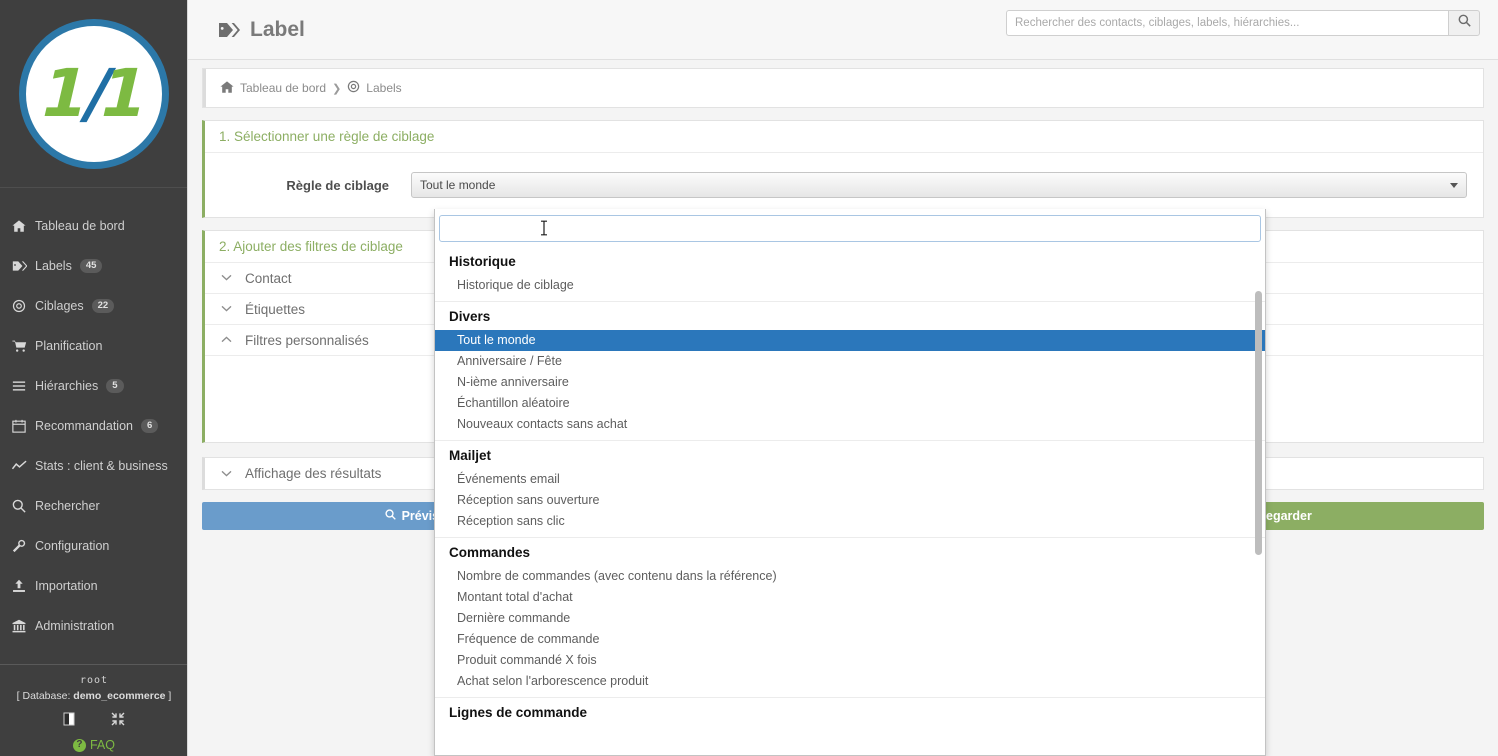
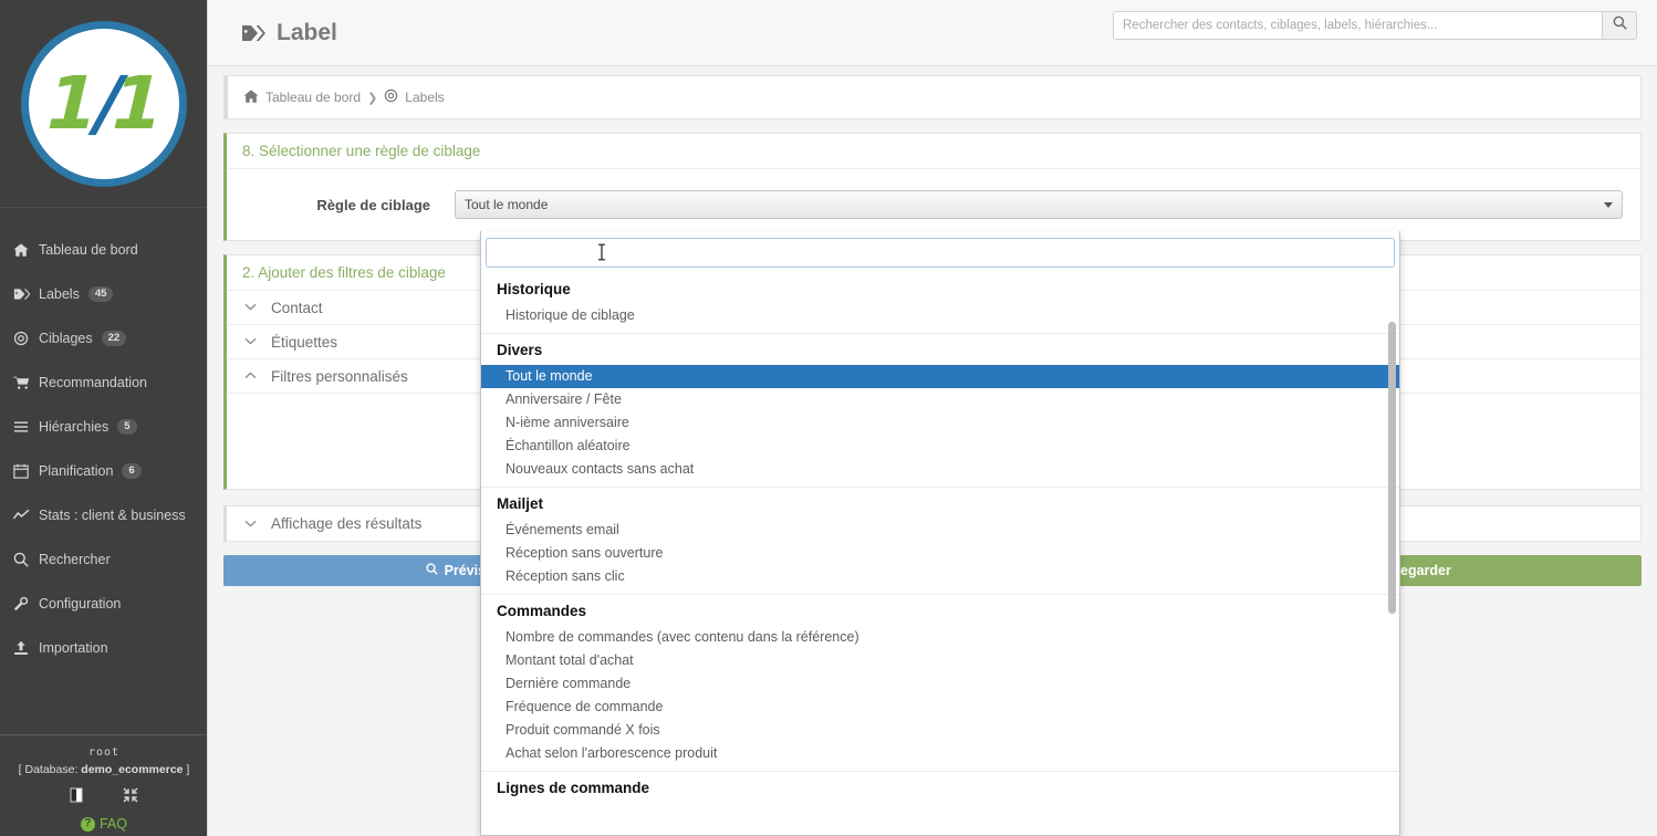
  Tableau de bord
  Labels
  45
  Ciblages
  22
- Planification
+ Recommandation
  Hiérarchies
  5
- Recommandation
+ Planification
  6
  Stats : client & business
  Rechercher
  Configuration
  Importation
- Administration
  root
  [ Database: demo_ecommerce ]
  ?
  FAQ
  Label
  Rechercher des contacts, ciblages, labels, hiérarchies...
  Tableau de bord
  ❯
  Labels
- 1. Sélectionner une règle de ciblage
+ 8. Sélectionner une règle de ciblage
  Règle de ciblage
  Tout le monde
  2. Ajouter des filtres de ciblage
  Contact
  Étiquettes
  Filtres personnalisés
  Affichage des résultats
  Historique
  Historique de ciblage
  Divers
  Tout le monde
  Anniversaire / Fête
  N-ième anniversaire
  Échantillon aléatoire
  Nouveaux contacts sans achat
  Mailjet
  Événements email
  Réception sans ouverture
  Réception sans clic
  Commandes
  Nombre de commandes (avec contenu dans la référence)
  Montant total d'achat
  Dernière commande
  Fréquence de commande
  Produit commandé X fois
  Achat selon l'arborescence produit
  Lignes de commande
